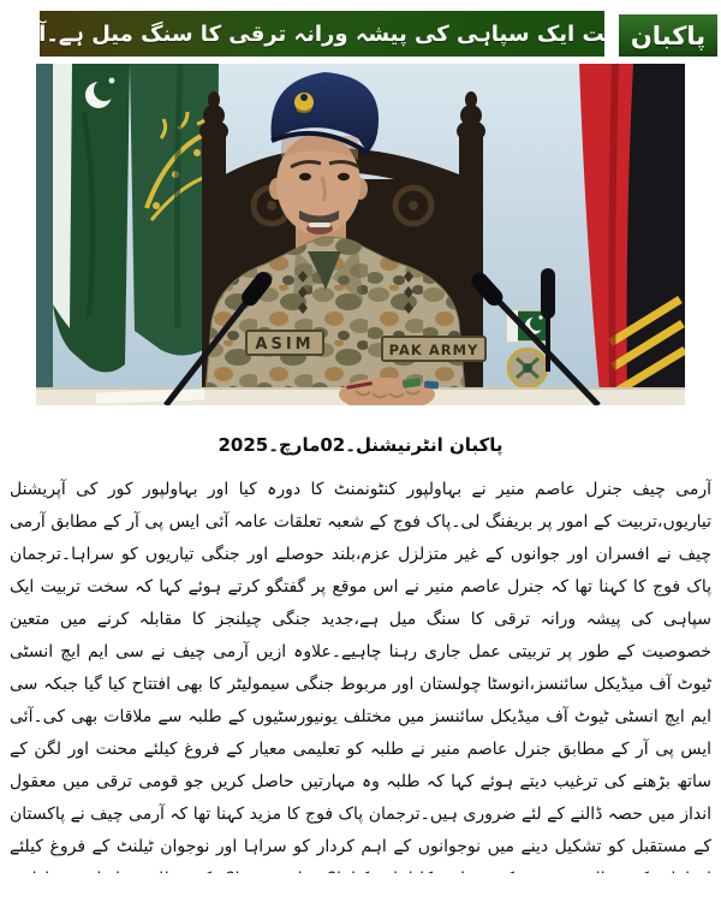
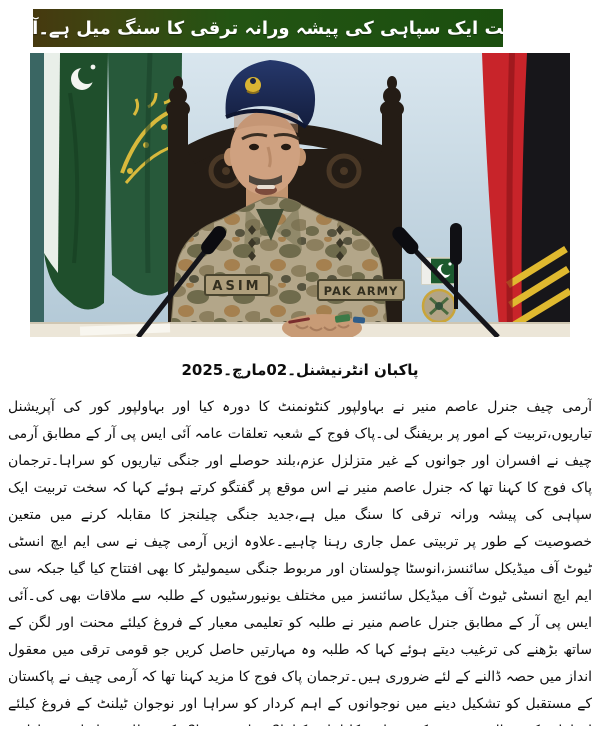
  ت ایک سپاہی کی پیشہ ورانہ ترقی کا سنگ میل ہے۔آ
- پاکبان
  ASIM
  PAK ARMY
  پاکبان انٹرنیشنل۔02مارچ۔2025
  آرمی چیف جنرل عاصم منیر نے بہاولپور کنٹونمنٹ کا دورہ کیا اور بہاولپور کور کی آپریشنل تیاریوں،تربیت کے امور پر بریفنگ لی۔پاک فوج کے شعبہ تعلقات عامہ آئی ایس پی آر کے مطابق آرمی چیف نے افسران اور جوانوں کے غیر متزلزل عزم،بلند حوصلے اور جنگی تیاریوں کو سراہا۔ترجمان پاک فوج کا کہنا تھا کہ جنرل عاصم منیر نے اس موقع پر گفتگو کرتے ہوئے کہا کہ سخت تربیت ایک سپاہی کی پیشہ ورانہ ترقی کا سنگ میل ہے،جدید جنگی چیلنجز کا مقابلہ کرنے میں متعین خصوصیت کے طور پر تربیتی عمل جاری رہنا چاہیے۔علاوہ ازیں آرمی چیف نے سی ایم ایچ انسٹی ٹیوٹ آف میڈیکل سائنسز،انوسٹا چولستان اور مربوط جنگی سیمولیٹر کا بھی افتتاح کیا گیا جبکہ سی ایم ایچ انسٹی ٹیوٹ آف میڈیکل سائنسز میں مختلف یونیورسٹیوں کے طلبہ سے ملاقات بھی کی۔آئی ایس پی آر کے مطابق جنرل عاصم منیر نے طلبہ کو تعلیمی معیار کے فروغ کیلئے محنت اور لگن کے ساتھ بڑھنے کی ترغیب دیتے ہوئے کہا کہ طلبہ وہ مہارتیں حاصل کریں جو قومی ترقی میں معقول انداز میں حصہ ڈالنے کے لئے ضروری ہیں۔ترجمان پاک فوج کا مزید کہنا تھا کہ آرمی چیف نے پاکستان کے مستقبل کو تشکیل دینے میں نوجوانوں کے اہم کردار کو سراہا اور نوجوان ٹیلنٹ کے فروغ کیلئے
